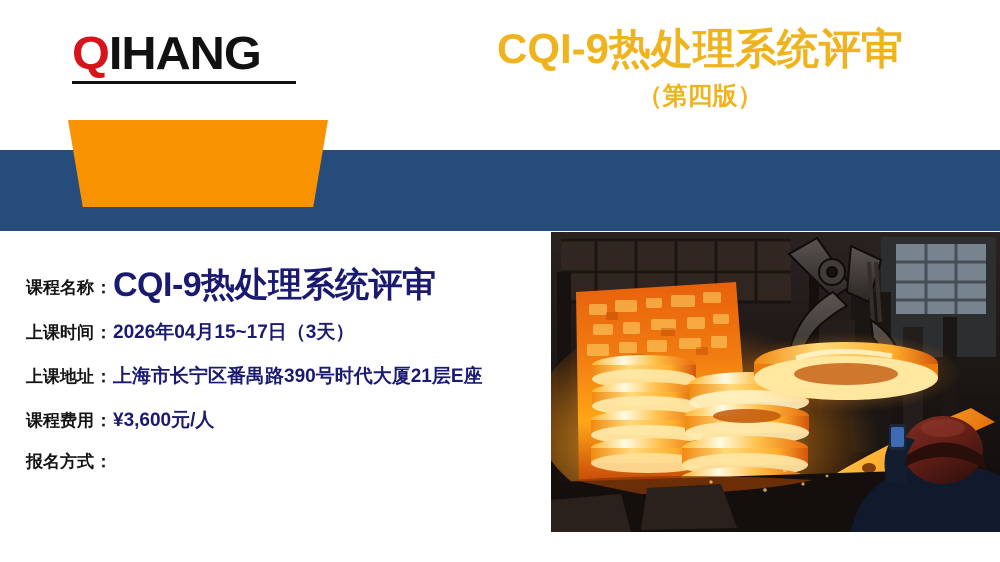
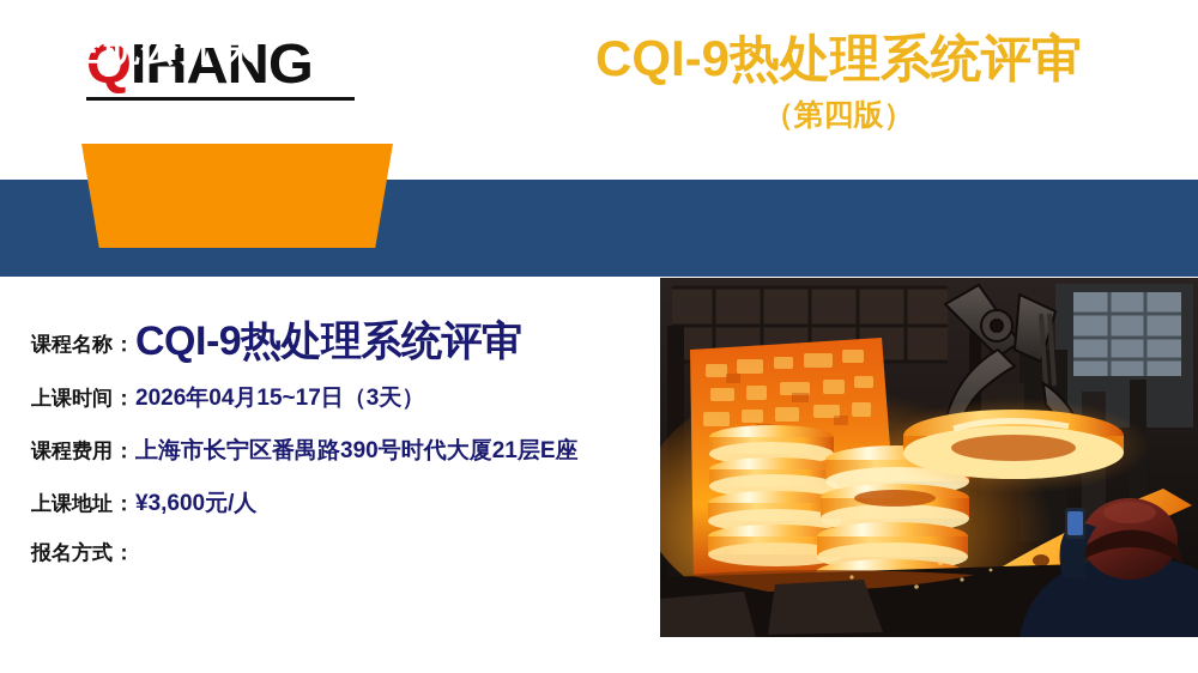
  QIHANG
  CQI-9热处理系统评审
  （第四版）
+ 企航公开课
  课程名称
  ：
  CQI-9热处理系统评审
  上课时间
  ：
  2026年04月15~17日（3天）
- 上课地址
+ 课程费用
  ：
  上海市长宁区番禺路390号时代大厦21层E座
- 课程费用
+ 上课地址
  ：
  ¥3,600元/人
  报名方式
  ：
